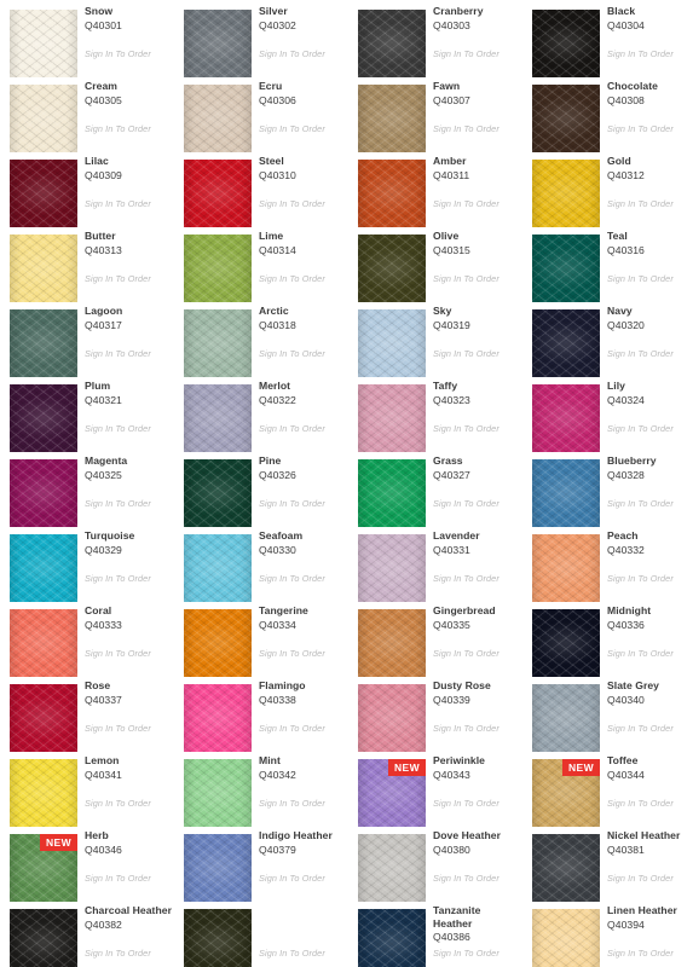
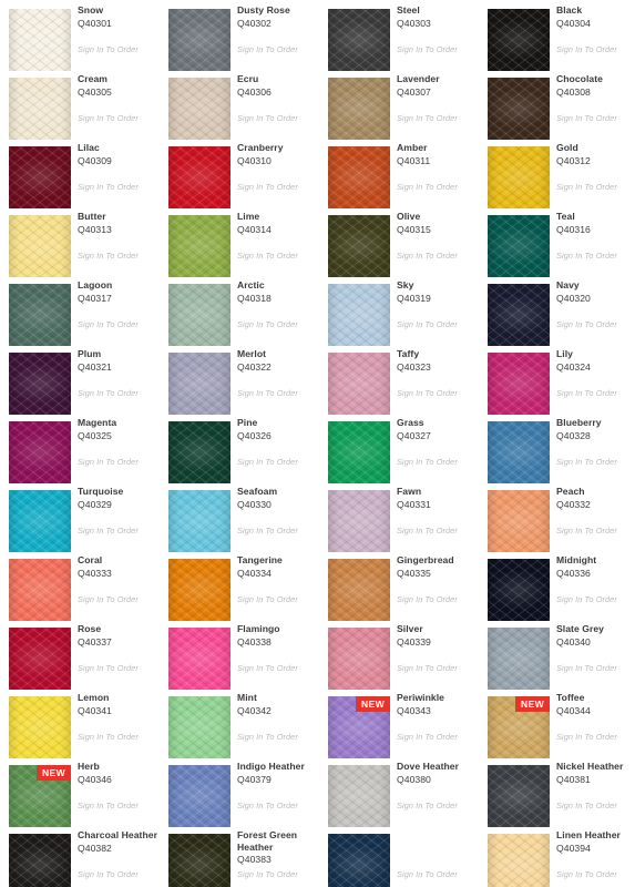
  Snow
  Q40301
  Sign In To Order
- Silver
+ Dusty Rose
  Q40302
  Sign In To Order
- Cranberry
+ Steel
  Q40303
  Sign In To Order
  Black
  Q40304
  Sign In To Order
  Cream
  Q40305
  Sign In To Order
  Ecru
  Q40306
  Sign In To Order
- Fawn
+ Lavender
  Q40307
  Sign In To Order
  Chocolate
  Q40308
  Sign In To Order
  Lilac
  Q40309
  Sign In To Order
- Steel
+ Cranberry
  Q40310
  Sign In To Order
  Amber
  Q40311
  Sign In To Order
  Gold
  Q40312
  Sign In To Order
  Butter
  Q40313
  Sign In To Order
  Lime
  Q40314
  Sign In To Order
  Olive
  Q40315
  Sign In To Order
  Teal
  Q40316
  Sign In To Order
  Lagoon
  Q40317
  Sign In To Order
  Arctic
  Q40318
  Sign In To Order
  Sky
  Q40319
  Sign In To Order
  Navy
  Q40320
  Sign In To Order
  Plum
  Q40321
  Sign In To Order
  Merlot
  Q40322
  Sign In To Order
  Taffy
  Q40323
  Sign In To Order
  Lily
  Q40324
  Sign In To Order
  Magenta
  Q40325
  Sign In To Order
  Pine
  Q40326
  Sign In To Order
  Grass
  Q40327
  Sign In To Order
  Blueberry
  Q40328
  Sign In To Order
  Turquoise
  Q40329
  Sign In To Order
  Seafoam
  Q40330
  Sign In To Order
- Lavender
+ Fawn
  Q40331
  Sign In To Order
  Peach
  Q40332
  Sign In To Order
  Coral
  Q40333
  Sign In To Order
  Tangerine
  Q40334
  Sign In To Order
  Gingerbread
  Q40335
  Sign In To Order
  Midnight
  Q40336
  Sign In To Order
  Rose
  Q40337
  Sign In To Order
  Flamingo
  Q40338
  Sign In To Order
- Dusty Rose
+ Silver
  Q40339
  Sign In To Order
  Slate Grey
  Q40340
  Sign In To Order
  Lemon
  Q40341
  Sign In To Order
  Mint
  Q40342
  Sign In To Order
  NEW
  Periwinkle
  Q40343
  Sign In To Order
  NEW
  Toffee
  Q40344
  Sign In To Order
  NEW
  Herb
  Q40346
  Sign In To Order
  Indigo Heather
  Q40379
  Sign In To Order
  Dove Heather
  Q40380
  Sign In To Order
  Nickel Heather
  Q40381
  Sign In To Order
  Charcoal Heather
  Q40382
  Sign In To Order
+ Forest Green Heather
+ Q40383
  Sign In To Order
- Tanzanite Heather
- Q40386
  Sign In To Order
  Linen Heather
  Q40394
  Sign In To Order
